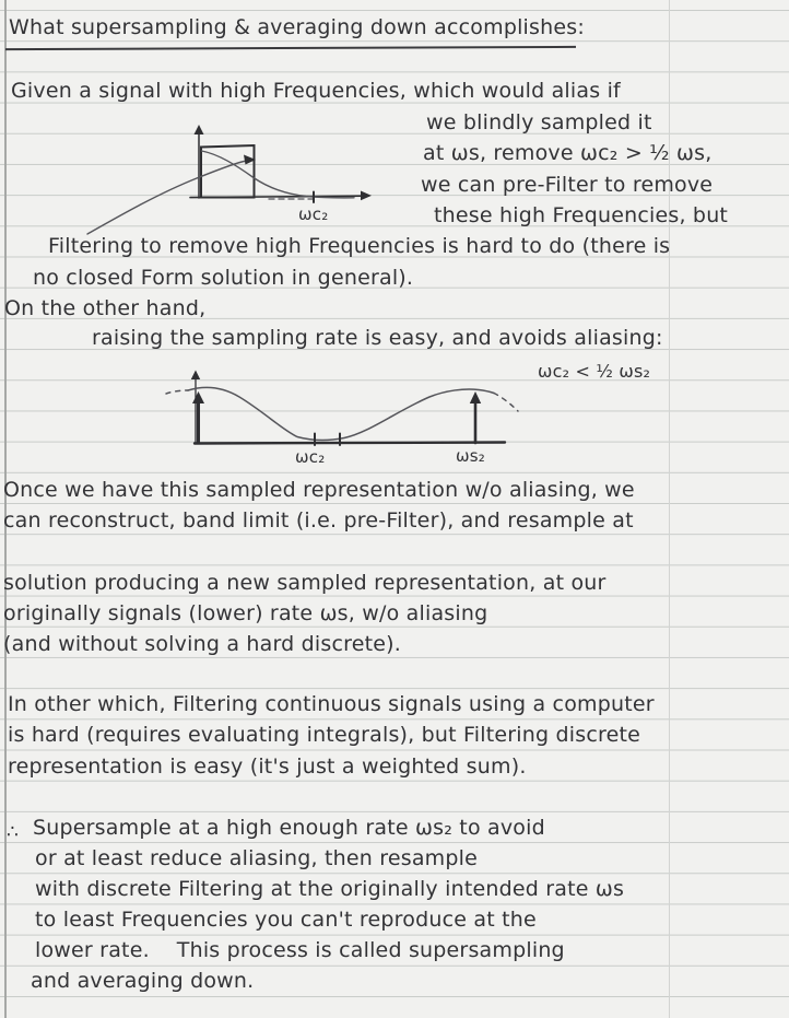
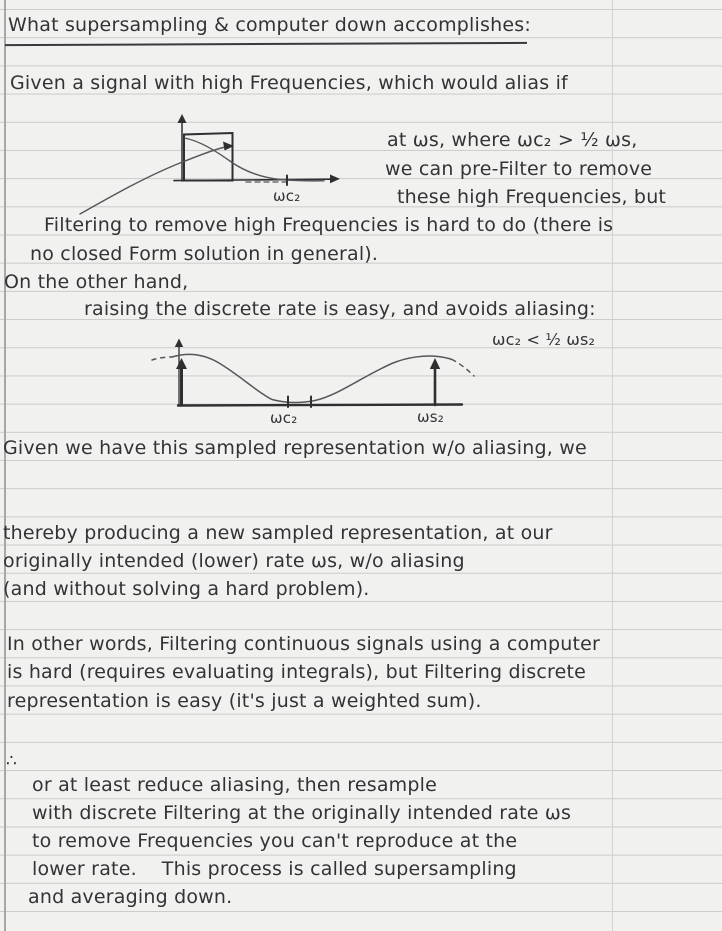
- What supersampling & averaging down accomplishes:
+ What supersampling & computer down accomplishes:
  Given a signal with high Frequencies, which would alias if
- we blindly sampled it
- at ωs, remove ωc₂ > ½ ωs,
+ at ωs, where ωc₂ > ½ ωs,
  we can pre-Filter to remove
  these high Frequencies, but
  Filtering to remove high Frequencies is hard to do (there is
  no closed Form solution in general).
  ωc₂
  On the other hand,
- raising the sampling rate is easy, and avoids aliasing:
+ raising the discrete rate is easy, and avoids aliasing:
  ωc₂ < ½ ωs₂
  ωc₂
  ωs₂
- Once we have this sampled representation w/o aliasing, we
+ Given we have this sampled representation w/o aliasing, we
- can reconstruct, band limit (i.e. pre-Filter), and resample at
- solution producing a new sampled representation, at our
+ thereby producing a new sampled representation, at our
- originally signals (lower) rate ωs, w/o aliasing
+ originally intended (lower) rate ωs, w/o aliasing
- (and without solving a hard discrete).
+ (and without solving a hard problem).
- In other which, Filtering continuous signals using a computer
+ In other words, Filtering continuous signals using a computer
  is hard (requires evaluating integrals), but Filtering discrete
  representation is easy (it's just a weighted sum).
  ∴
- Supersample at a high enough rate ωs₂ to avoid
  or at least reduce aliasing, then resample
  with discrete Filtering at the originally intended rate ωs
- to least Frequencies you can't reproduce at the
+ to remove Frequencies you can't reproduce at the
  lower rate. This process is called supersampling
  and averaging down.
